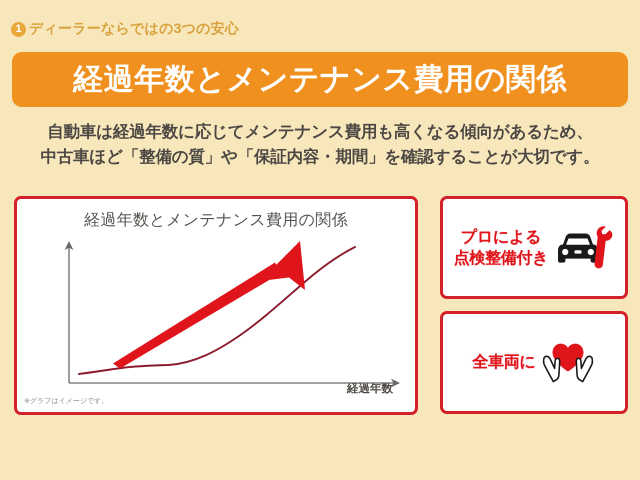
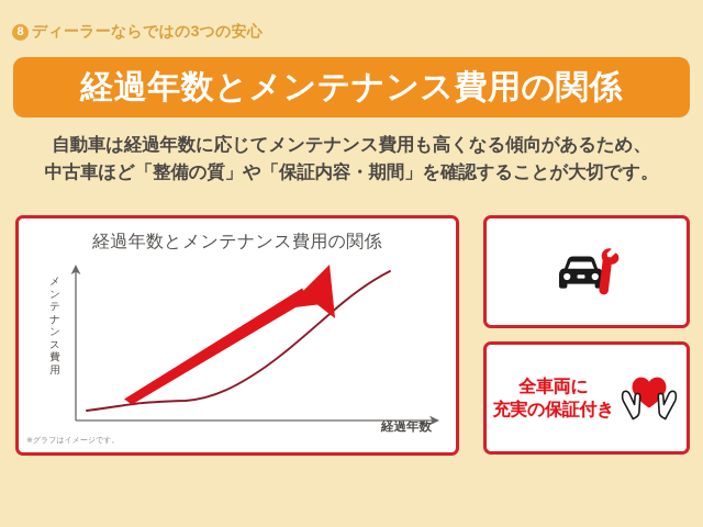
- 1
+ 8
  ディーラーならではの3つの安心
  経過年数とメンテナンス費用の関係
  自動車は経過年数に応じてメンテナンス費用も高くなる傾向があるため、
  中古車ほど「整備の質」や「保証内容・期間」を確認することが大切です。
  経過年数とメンテナンス費用の関係
+ メンテナンス費用
  経過年数
- プロによる
- 点検整備付き
  全車両に
+ 充実の保証付き
